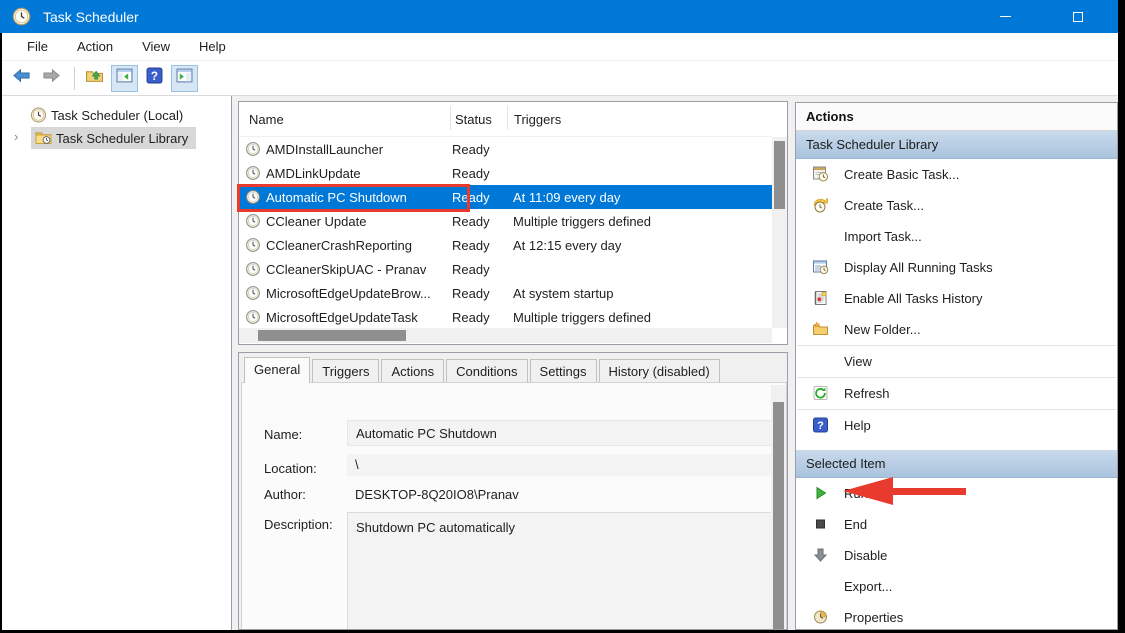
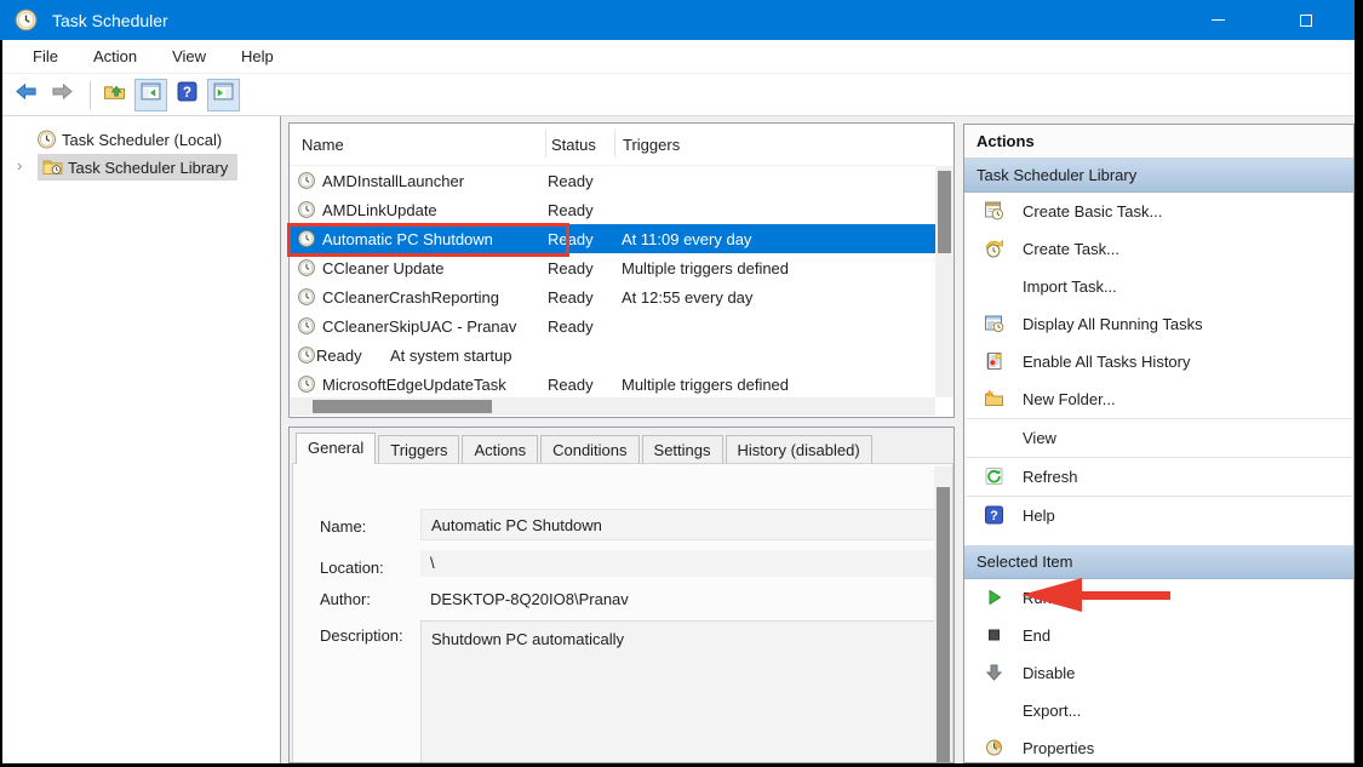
  Task Scheduler
  File
  Action
  View
  Help
  ?
  Task Scheduler (Local)
  ›
  Task Scheduler Library
  Name
  Status
  Triggers
  AMDInstallLauncher
  Ready
  AMDLinkUpdate
  Ready
  Automatic PC Shutdown
  Ready
  At 11:09 every day
  CCleaner Update
  Ready
  Multiple triggers defined
  CCleanerCrashReporting
  Ready
- At 12:15 every day
+ At 12:55 every day
  CCleanerSkipUAC - Pranav
  Ready
- MicrosoftEdgeUpdateBrow...
  Ready
  At system startup
  MicrosoftEdgeUpdateTask
  Ready
  Multiple triggers defined
  General
  Triggers
  Actions
  Conditions
  Settings
  History (disabled)
  Name:
  Automatic PC Shutdown
  Location:
  \
  Author:
  DESKTOP-8Q20IO8\Pranav
  Description:
  Shutdown PC automatically
  Actions
  Task Scheduler Library
  Create Basic Task...
  Create Task...
  Import Task...
  Display All Running Tasks
  Enable All Tasks History
  New Folder...
  View
  Refresh
  ?
  Help
  Selected Item
  Run
  End
  Disable
  Export...
  Properties
